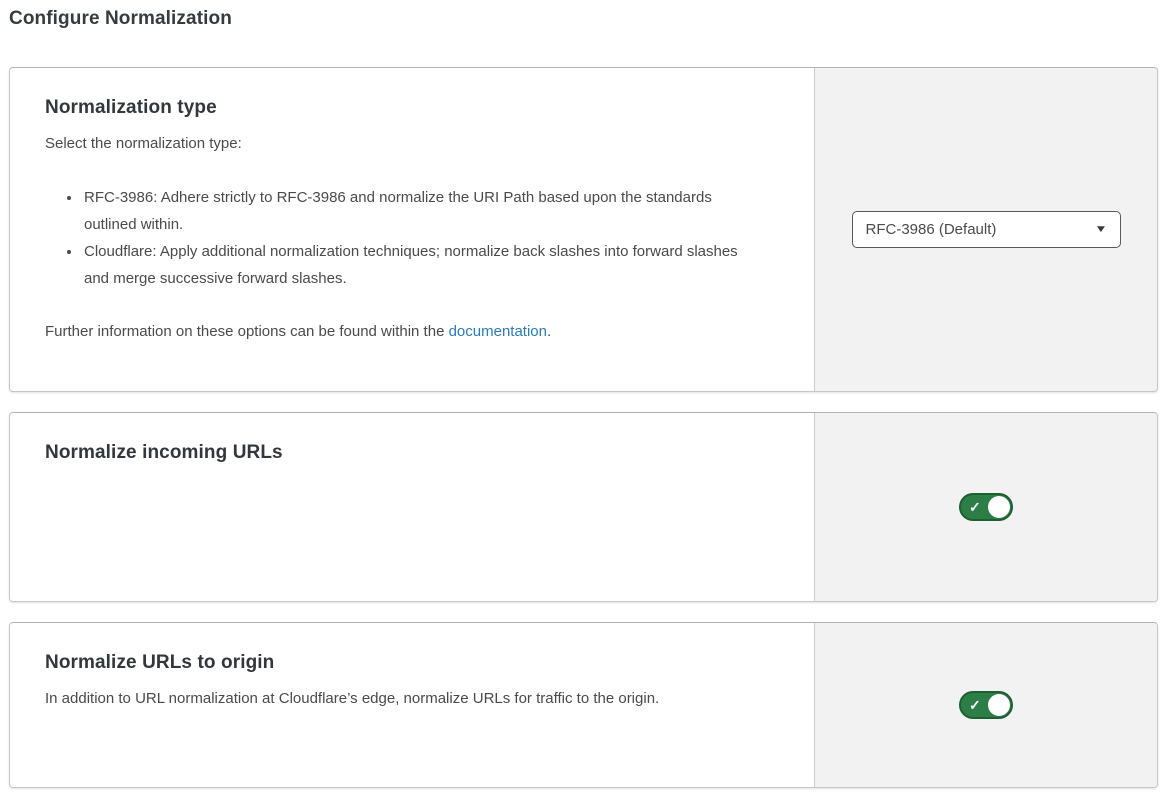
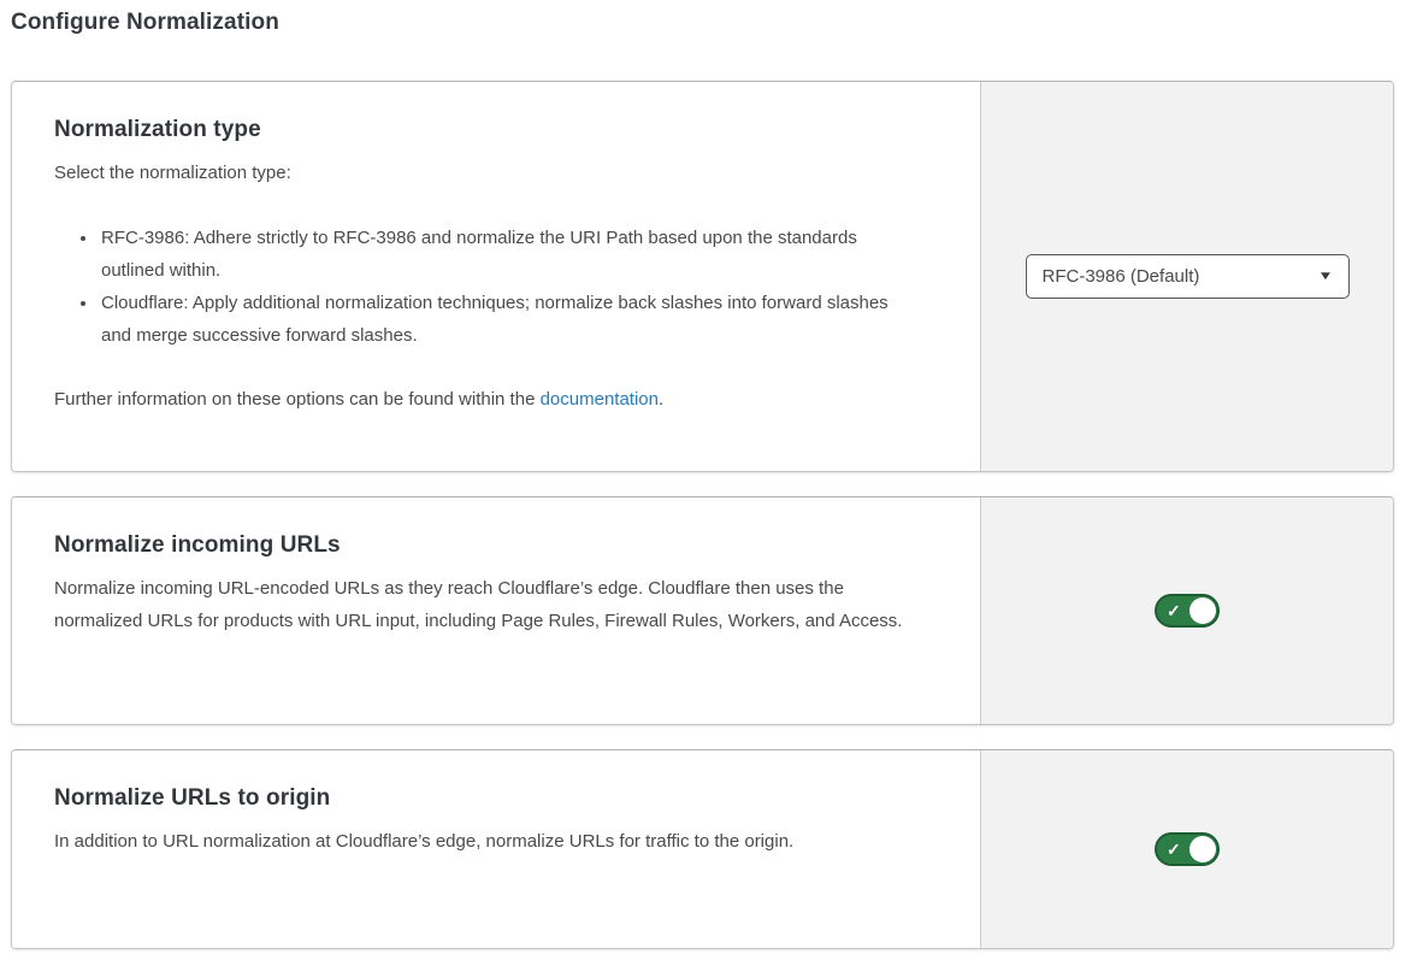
  Configure Normalization
  Normalization type
  Select the normalization type:
  RFC-3986: Adhere strictly to RFC-3986 and normalize the URI Path based upon the standards outlined within.
  Cloudflare: Apply additional normalization techniques; normalize back slashes into forward slashes and merge successive forward slashes.
  Further information on these options can be found within the documentation.
  RFC-3986 (Default)
  ▼
  Normalize incoming URLs
+ Normalize incoming URL-encoded URLs as they reach Cloudflare’s edge. Cloudflare then uses the normalized URLs for products with URL input, including Page Rules, Firewall Rules, Workers, and Access.
  ✓
  Normalize URLs to origin
  In addition to URL normalization at Cloudflare’s edge, normalize URLs for traffic to the origin.
  ✓
